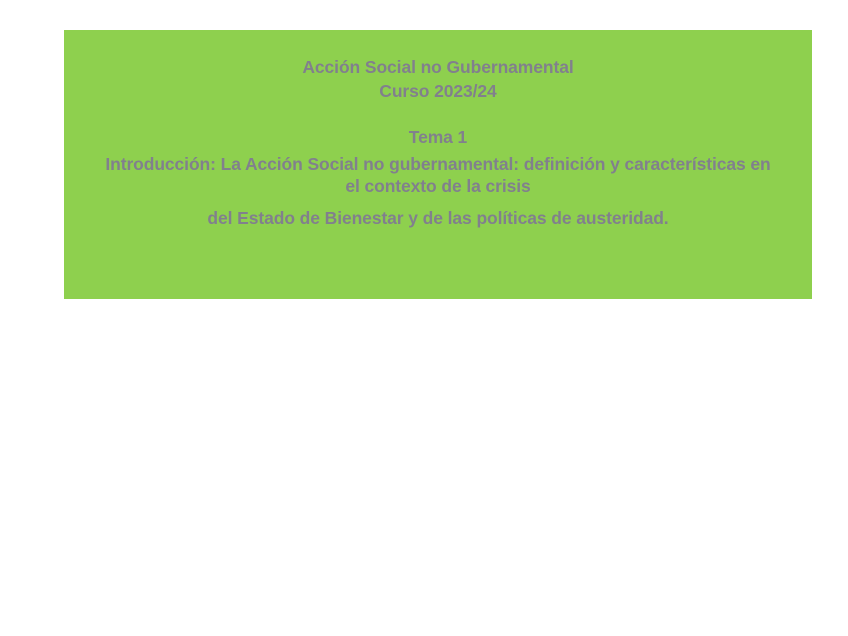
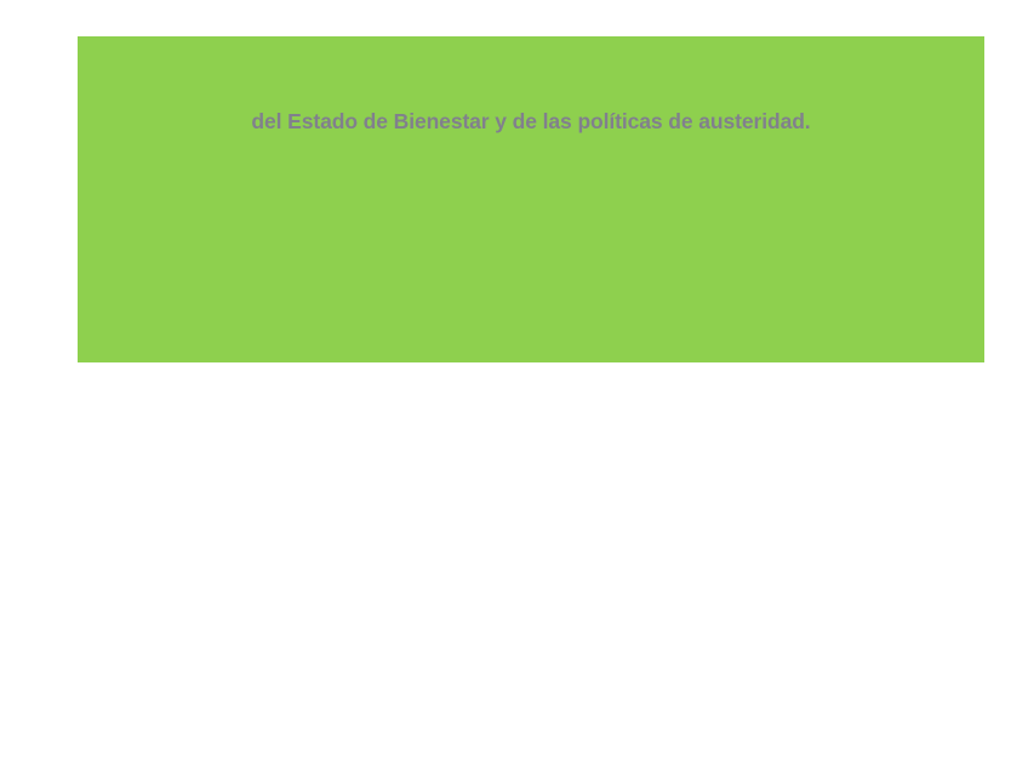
- Acción Social no Gubernamental
- Curso 2023/24
- Tema 1
- Introducción: La Acción Social no gubernamental: definición y características en el contexto de la crisis
  del Estado de Bienestar y de las políticas de austeridad.
